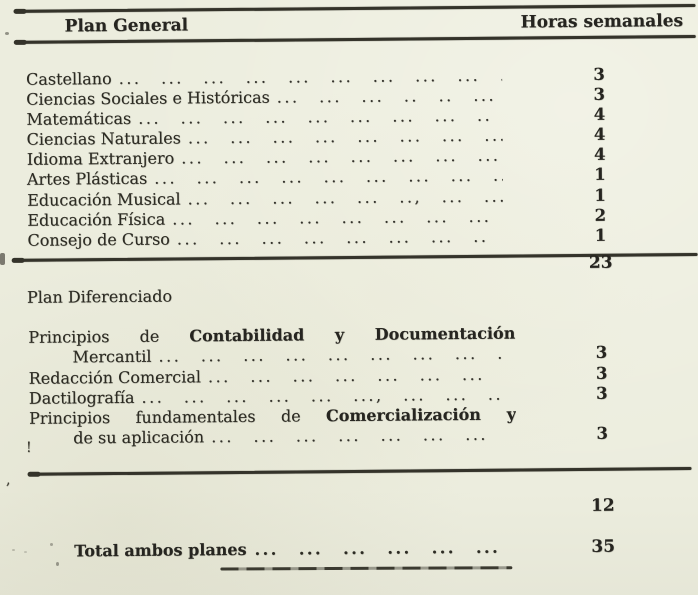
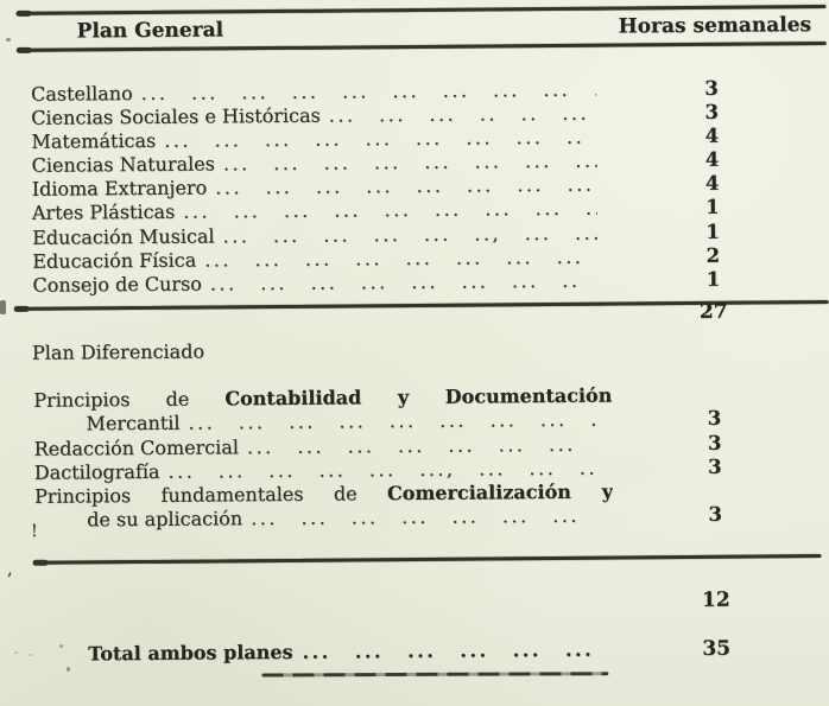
  Plan General
  Horas semanales
  Castellano
  ... ... ... ... ... ... ... ... ...
  3
  Ciencias Sociales e Históricas
  ... ... ... .. .. ...
  3
  Matemáticas
  ... ... ... ... ... ... ... ... ..
  4
  Ciencias Naturales
  ... ... ... ... ... ... ... ..
  4
  Idioma Extranjero
  ... ... ... ... ... ... ... ...
  4
  Artes Plásticas
  ... ... ... ... ... ... ... ... .
  1
  Educación Musical
  ... ... ... ... ... .., ... ...
  1
  Educación Física
  ... ... ... ... ... ... ... ...
  2
  Consejo de Curso
  ... ... ... ... ... ... ... ..
  1
- 23
+ 27
  Plan Diferenciado
  Principios de Contabilidad y Documentación
  Mercantil
  ... ... ... ... ... ... ... ... .
  3
  Redacción Comercial
  ... ... ... ... ... ... ...
  3
  Dactilografía
  ... ... ... ... ... ..., ... ... ..
  3
  Principios fundamentales de Comercialización y
  de su aplicación
  ... ... ... ... ... ... ...
  3
  12
  Total ambos planes
  ... ... ... ... ... ...
  35
  !
  ,
